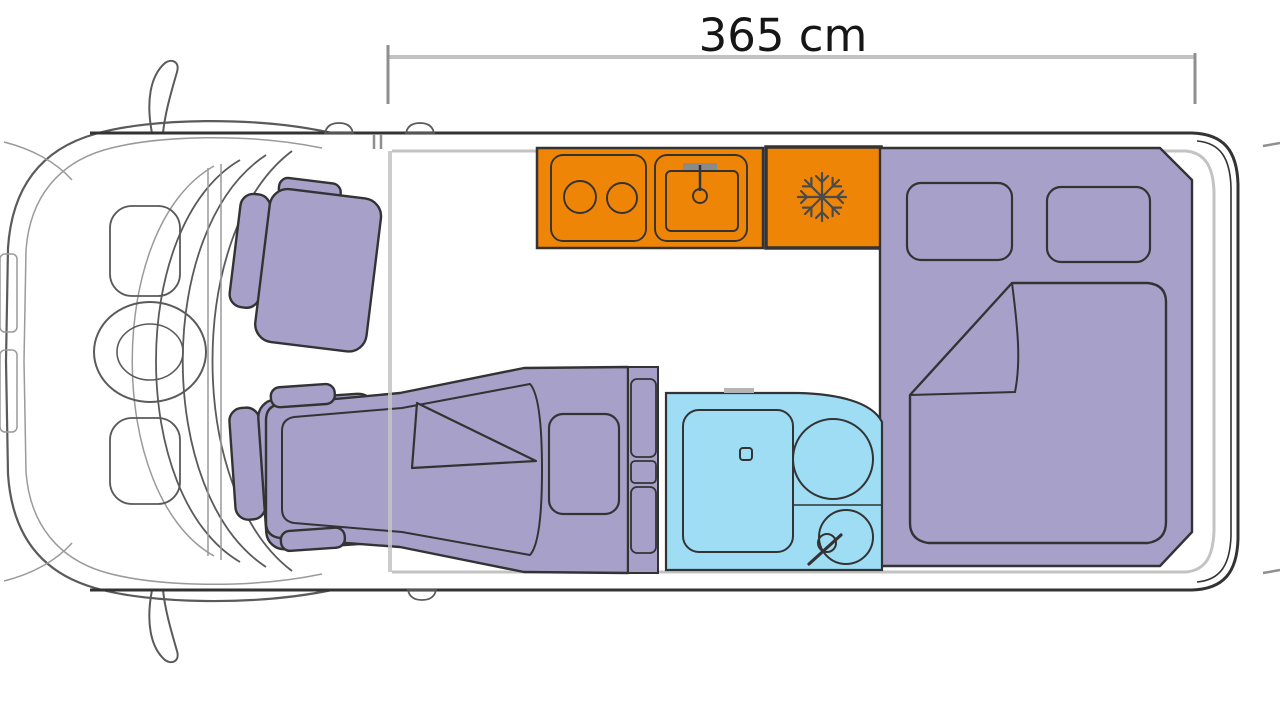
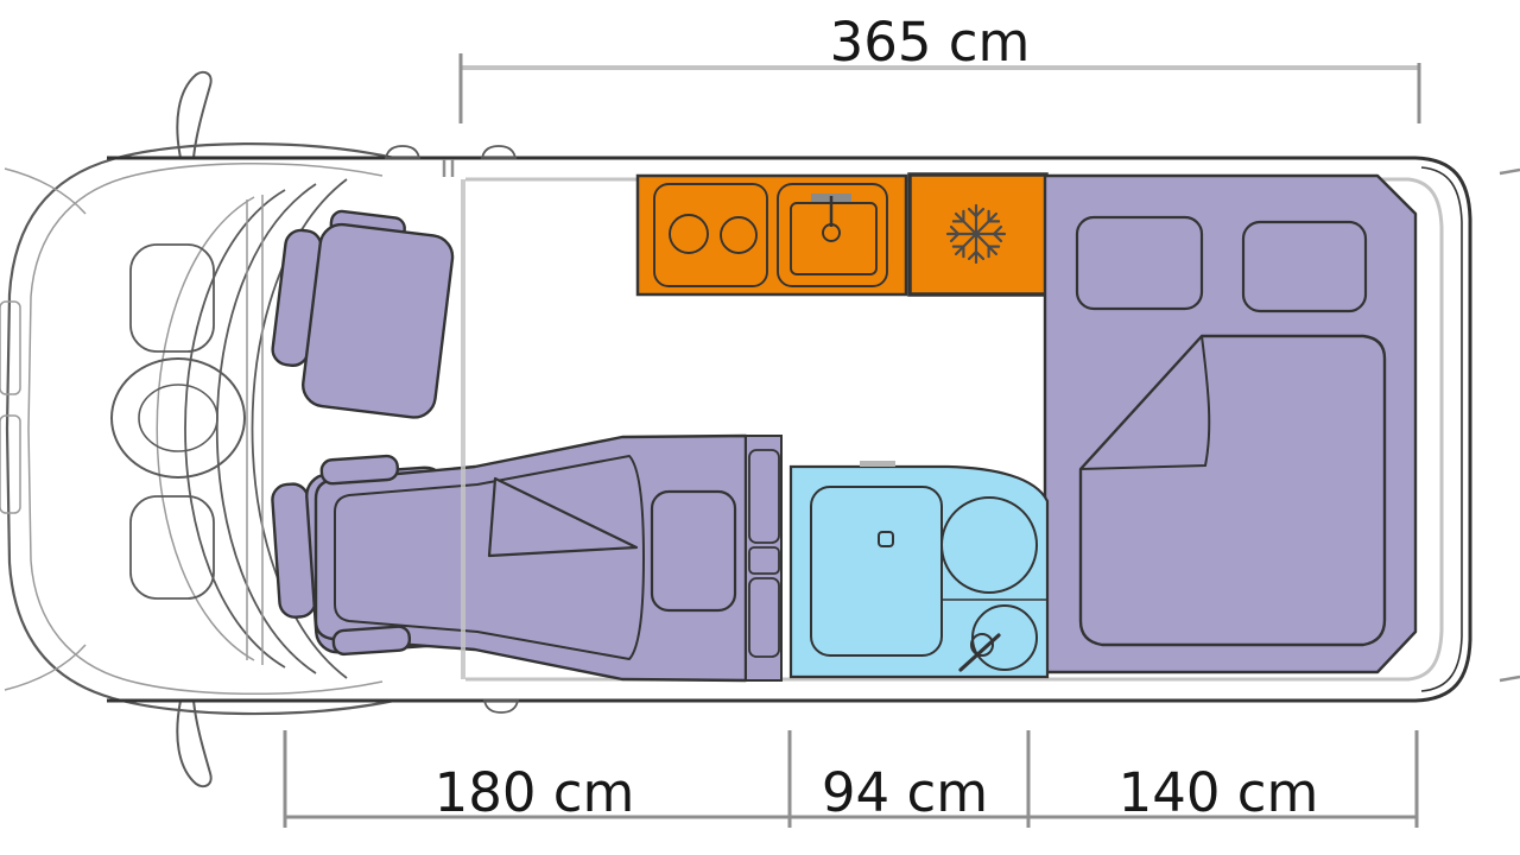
  365 cm
+ 180 cm
+ 94 cm
+ 140 cm
